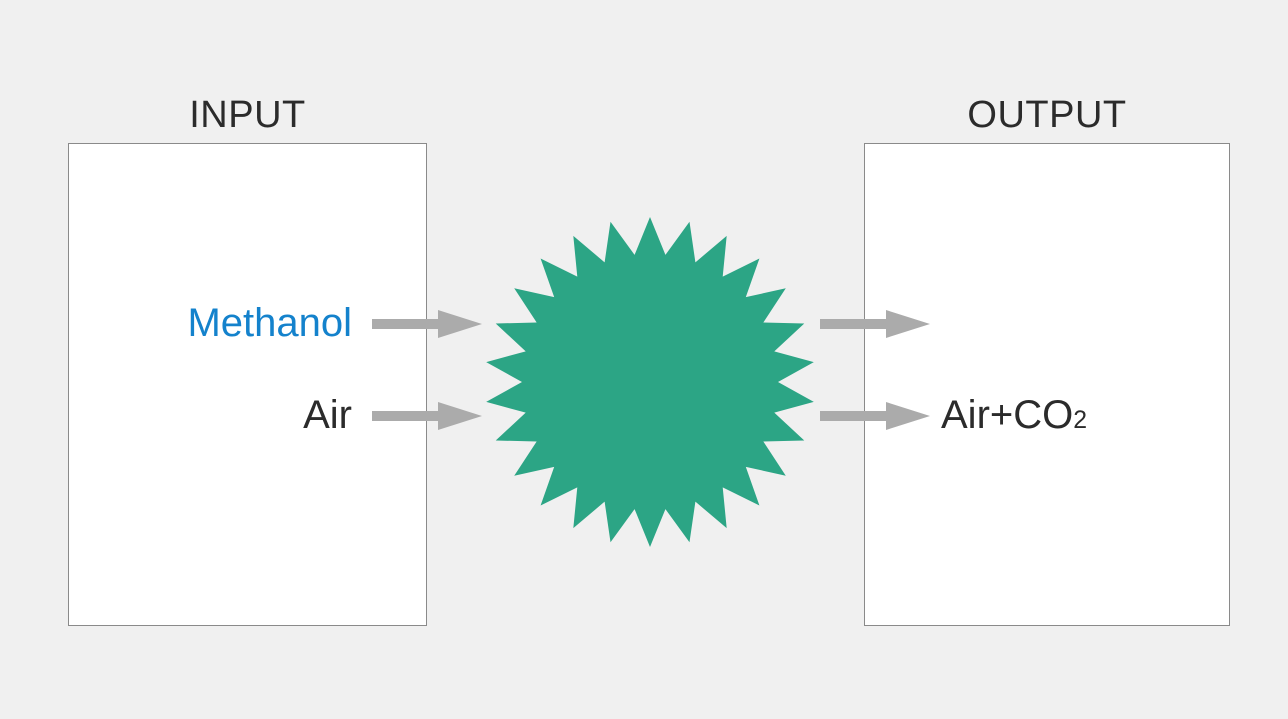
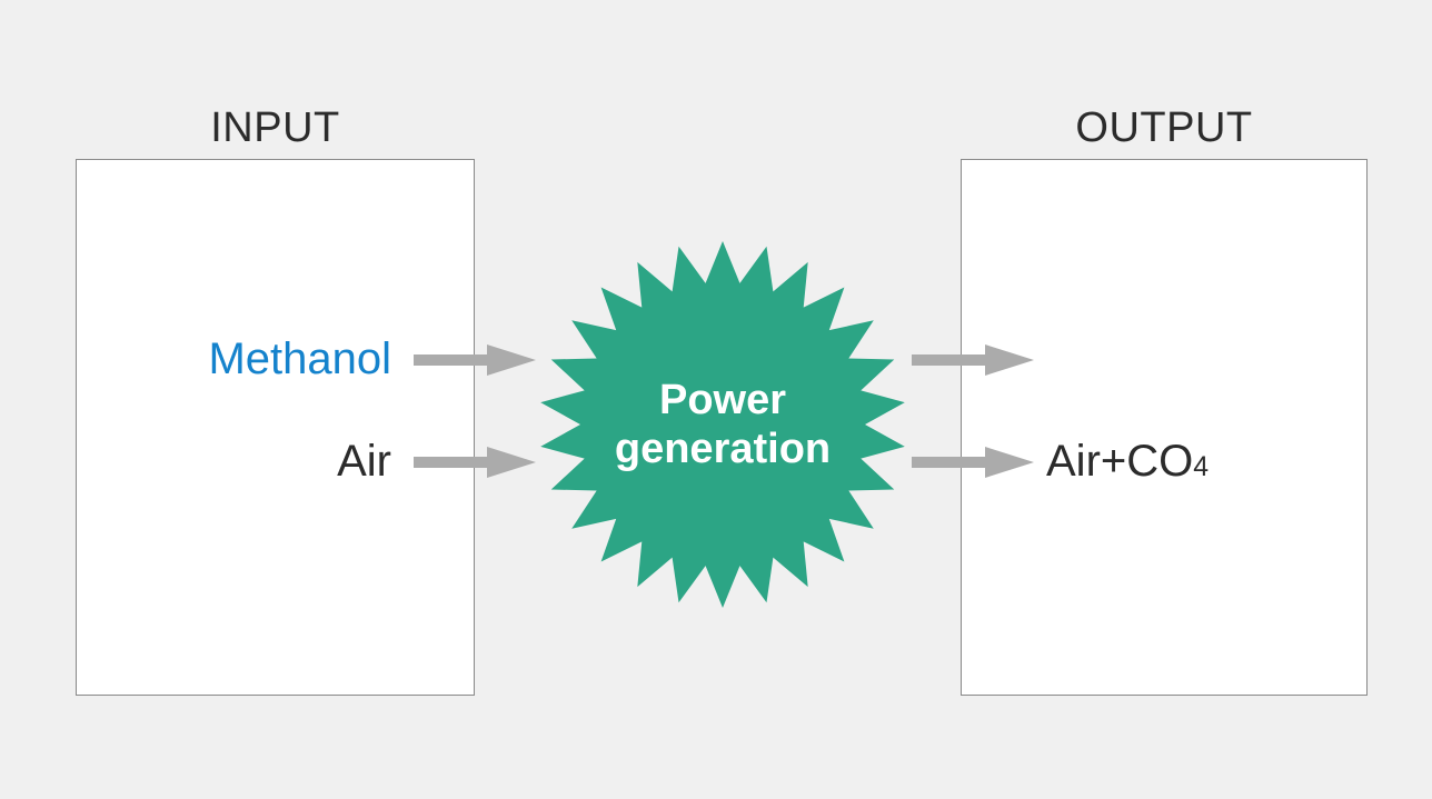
  INPUT
  OUTPUT
  Methanol
  Air
- Air+CO2
+ Air+CO4
+ Power
+ generation
